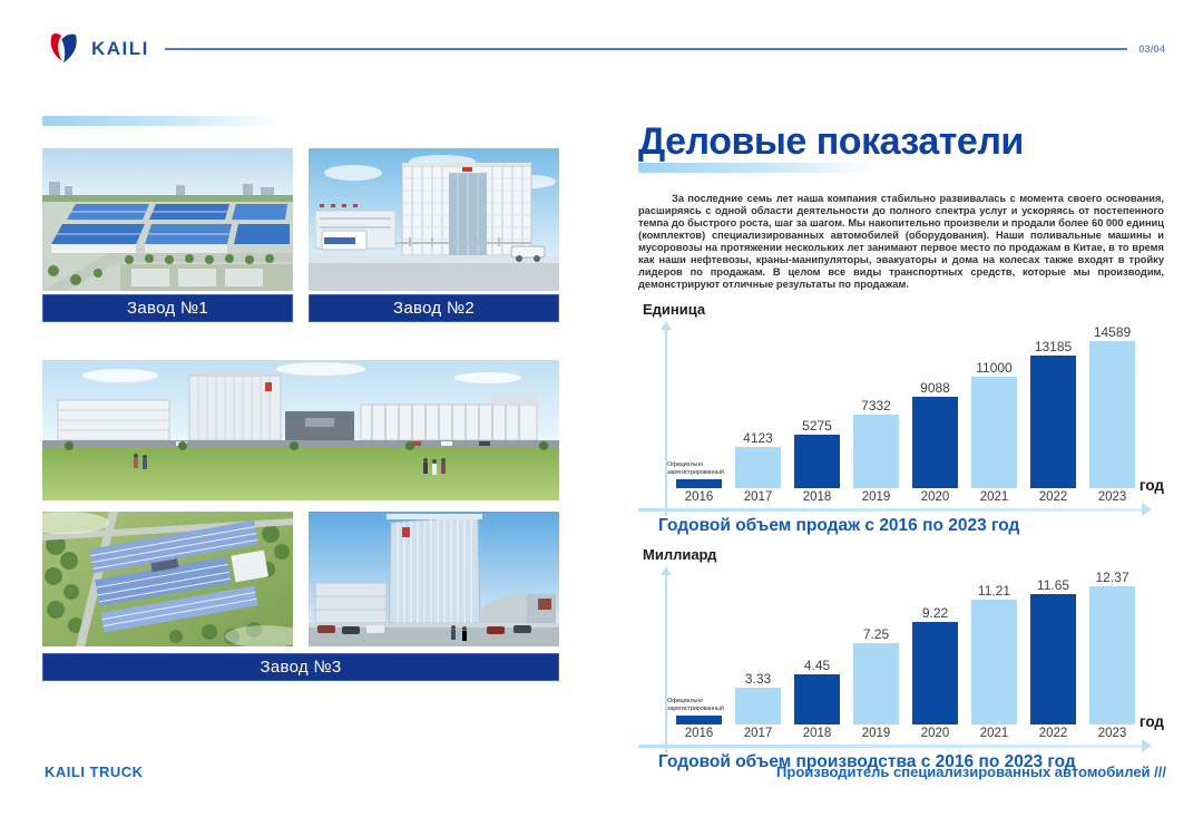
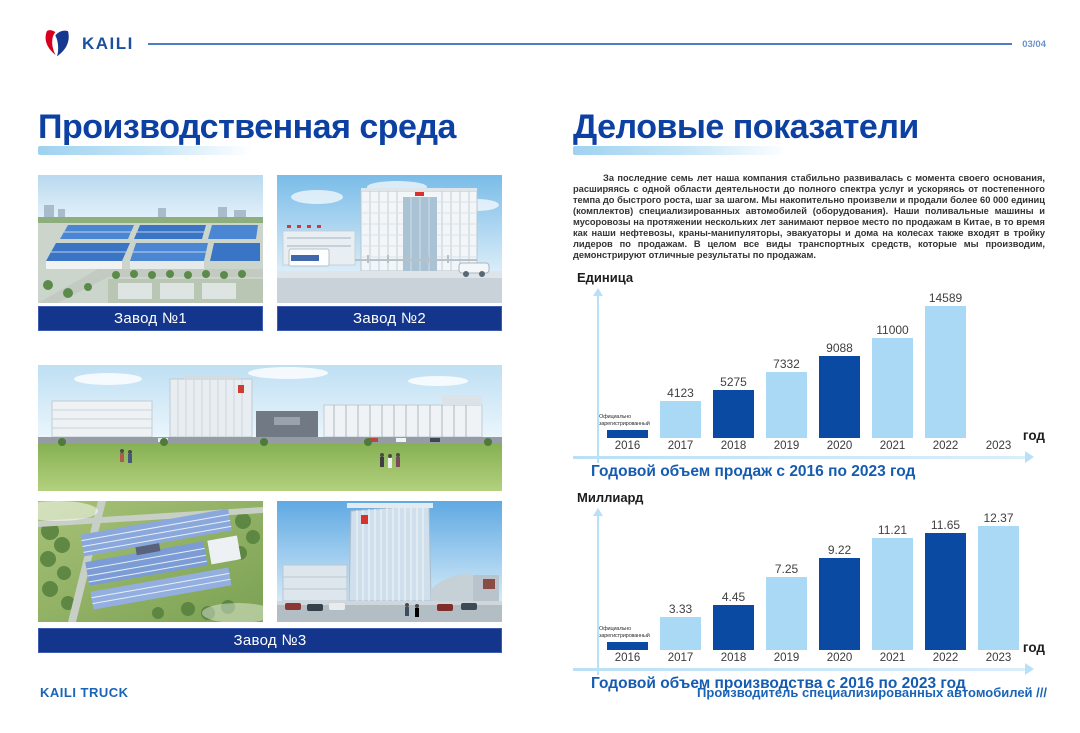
  KAILI
  03/04
+ Производственная среда
  Завод №1
  Завод №2
  Завод №3
  Деловые показатели
  За последние семь лет наша компания стабильно развивалась с момента своего основания, расширяясь с одной области деятельности до полного спектра услуг и ускоряясь от постепенного темпа до быстрого роста, шаг за шагом. Мы накопительно произвели и продали более 60 000 единиц (комплектов) специализированных автомобилей (оборудования). Наши поливальные машины и мусоровозы на протяжении нескольких лет занимают первое место по продажам в Китае, в то время как наши нефтевозы, краны-манипуляторы, эвакуаторы и дома на колесах также входят в тройку лидеров по продажам. В целом все виды транспортных средств, которые мы производим, демонстрируют отличные результаты по продажам.
  Единица
  4123
  5275
  7332
  9088
  11000
- 13185
  14589
  2016
  2017
  2018
  2019
  2020
  2021
  2022
  2023
  год
  Годовой объем продаж с 2016 по 2023 год
  Миллиард
  3.33
  4.45
  7.25
  9.22
  11.21
  11.65
  12.37
  2016
  2017
  2018
  2019
  2020
  2021
  2022
  2023
  год
  Годовой объем производства с 2016 по 2023 год
  KAILI TRUCK
  Производитель специализированных автомобилей ///
